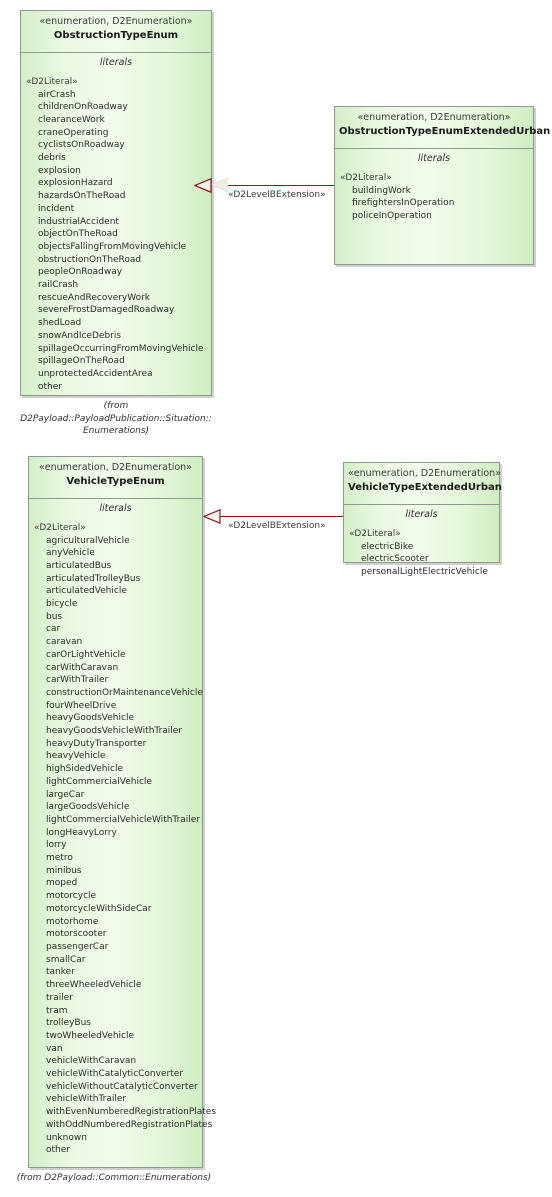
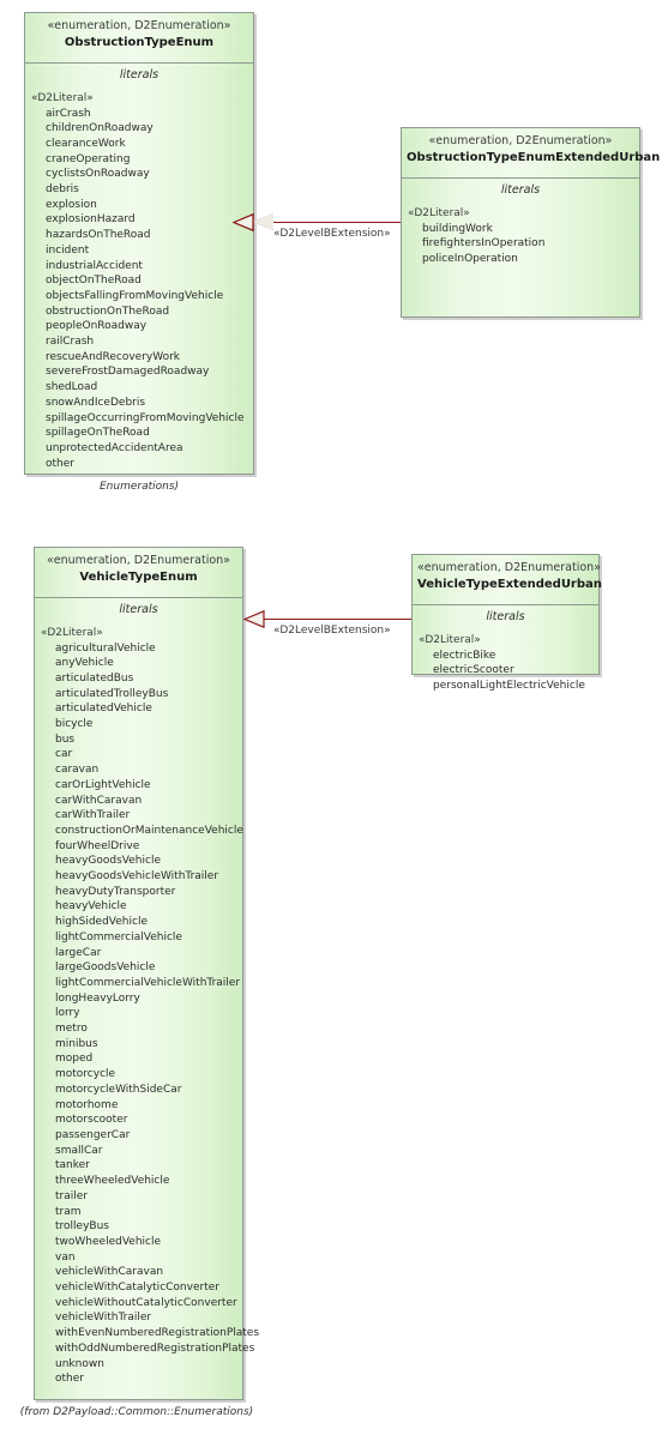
  «enumeration, D2Enumeration»
  ObstructionTypeEnum
  literals
  «D2Literal»
  airCrash
  childrenOnRoadway
  clearanceWork
  craneOperating
  cyclistsOnRoadway
  debris
  explosion
  explosionHazard
  hazardsOnTheRoad
  incident
  industrialAccident
  objectOnTheRoad
  objectsFallingFromMovingVehicle
  obstructionOnTheRoad
  peopleOnRoadway
  railCrash
  rescueAndRecoveryWork
  severeFrostDamagedRoadway
  shedLoad
  snowAndIceDebris
  spillageOccurringFromMovingVehicle
  spillageOnTheRoad
  unprotectedAccidentArea
  other
- (from D2Payload::PayloadPublication::Situation::
  Enumerations)
  «enumeration, D2Enumeration»
  ObstructionTypeEnumExtendedUrban
  literals
  «D2Literal»
  buildingWork
  firefightersInOperation
  policeInOperation
  «D2LevelBExtension»
  «enumeration, D2Enumeration»
  VehicleTypeEnum
  literals
  «D2Literal»
  agriculturalVehicle
  anyVehicle
  articulatedBus
  articulatedTrolleyBus
  articulatedVehicle
  bicycle
  bus
  car
  caravan
  carOrLightVehicle
  carWithCaravan
  carWithTrailer
  constructionOrMaintenanceVehicle
  fourWheelDrive
  heavyGoodsVehicle
  heavyGoodsVehicleWithTrailer
  heavyDutyTransporter
  heavyVehicle
  highSidedVehicle
  lightCommercialVehicle
  largeCar
  largeGoodsVehicle
  lightCommercialVehicleWithTrailer
  longHeavyLorry
  lorry
  metro
  minibus
  moped
  motorcycle
  motorcycleWithSideCar
  motorhome
  motorscooter
  passengerCar
  smallCar
  tanker
  threeWheeledVehicle
  trailer
  tram
  trolleyBus
  twoWheeledVehicle
  van
  vehicleWithCaravan
  vehicleWithCatalyticConverter
  vehicleWithoutCatalyticConverter
  vehicleWithTrailer
  withEvenNumberedRegistrationPlates
  withOddNumberedRegistrationPlates
  unknown
  other
  (from D2Payload::Common::Enumerations)
  «enumeration, D2Enumeration»
  VehicleTypeExtendedUrban
  literals
  «D2Literal»
  electricBike
  electricScooter
  personalLightElectricVehicle
  «D2LevelBExtension»
